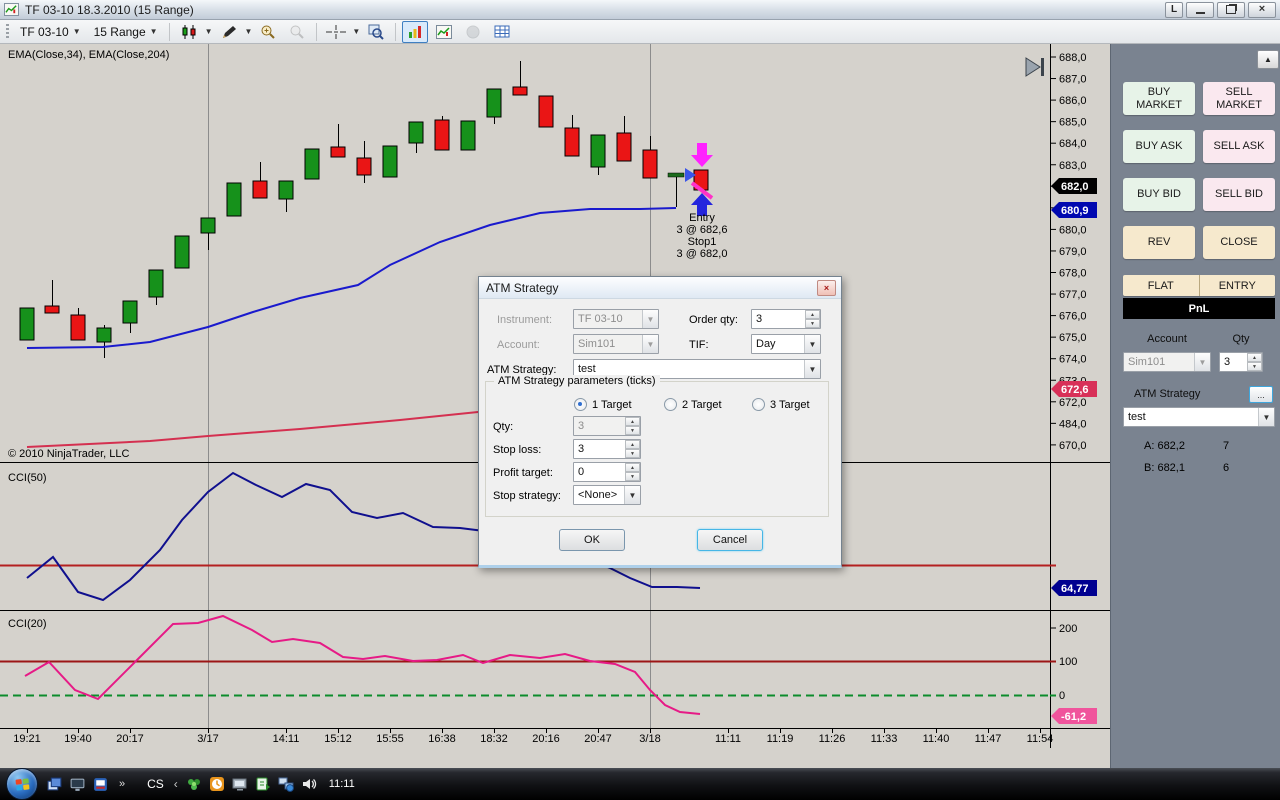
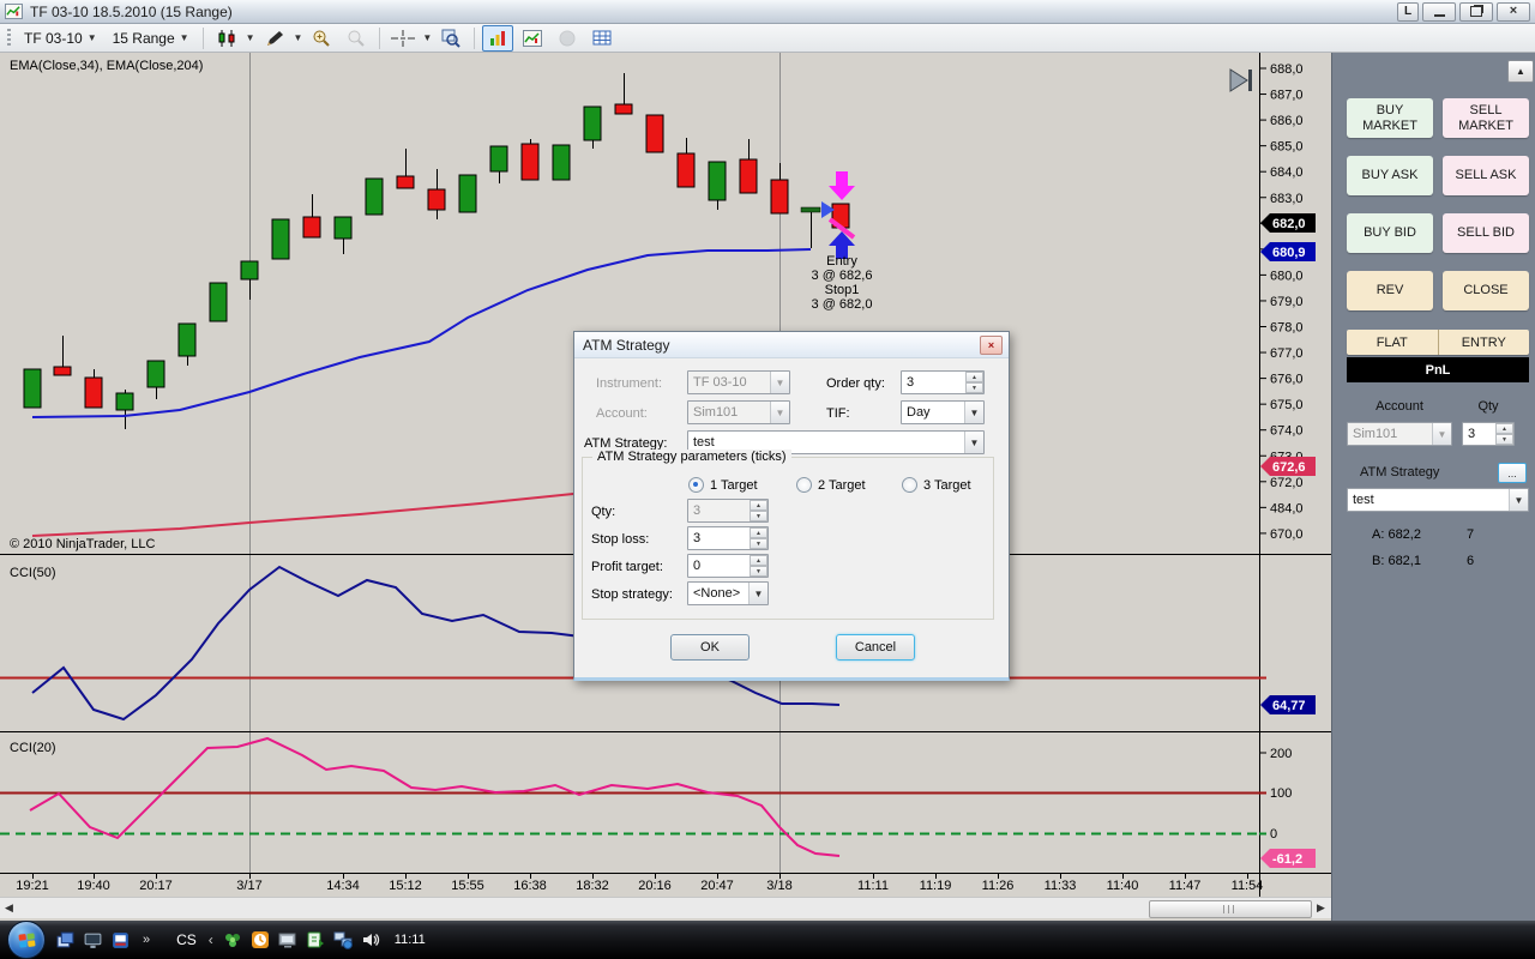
- TF 03-10 18.3.2010 (15 Range)
+ TF 03-10 18.5.2010 (15 Range)
  L
  ×
  TF 03-10
  ▼
  15 Range
  ▼
  ▼
  ▼
  ▼
  688,0
  687,0
  686,0
  685,0
  684,0
  683,0
  680,0
  679,0
  678,0
  677,0
  676,0
  675,0
  674,0
  672,0
  484,0
  670,0
  200
  100
  0
  682,0
  680,9
  672,6
  64,77
  -61,2
  19:21
  19:40
  20:17
  3/17
- 14:11
+ 14:34
  15:12
  15:55
  16:38
  18:32
  20:16
  20:47
  3/18
  11:11
  11:19
  11:26
  11:33
  11:40
  11:47
  11:54
  EMA(Close,34), EMA(Close,204)
  © 2010 NinjaTrader, LLC
  CCI(50)
  CCI(20)
  Entry
  3 @ 682,6
  Stop1
  3 @ 682,0
+ ◀
+ ▶
  ▲
  BUY
  MARKET
  SELL
  MARKET
  BUY ASK
  SELL ASK
  BUY BID
  SELL BID
  REV
  CLOSE
  FLAT
  ENTRY
  PnL
  Account
  Qty
  Sim101
  ▼
  3
  ATM Strategy
  ...
  test
  ▼
  A: 682,2
  7
  B: 682,1
  6
  ATM Strategy
  ×
  Instrument:
  TF 03-10
  ▼
  Order qty:
  3
  Account:
  Sim101
  ▼
  TIF:
  Day
  ▼
  ATM Strategy:
  test
  ▼
  ATM Strategy parameters (ticks)
  1 Target
  2 Target
  3 Target
  Qty:
  3
  Stop loss:
  3
  Profit target:
  0
  Stop strategy:
  <None>
  ▼
  OK
  Cancel
  »
  CS
  ‹
  11:11
